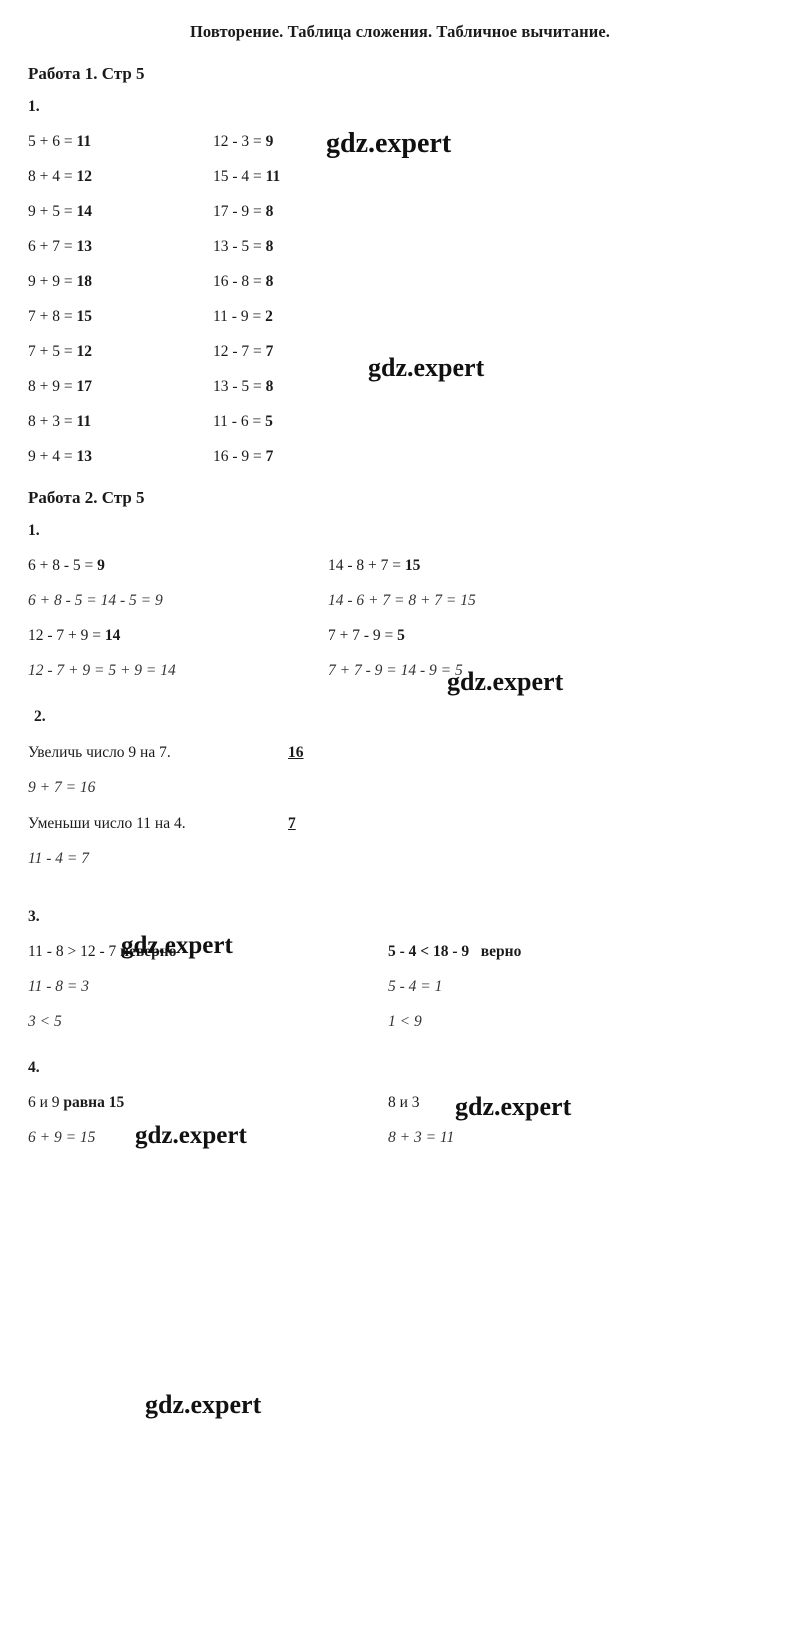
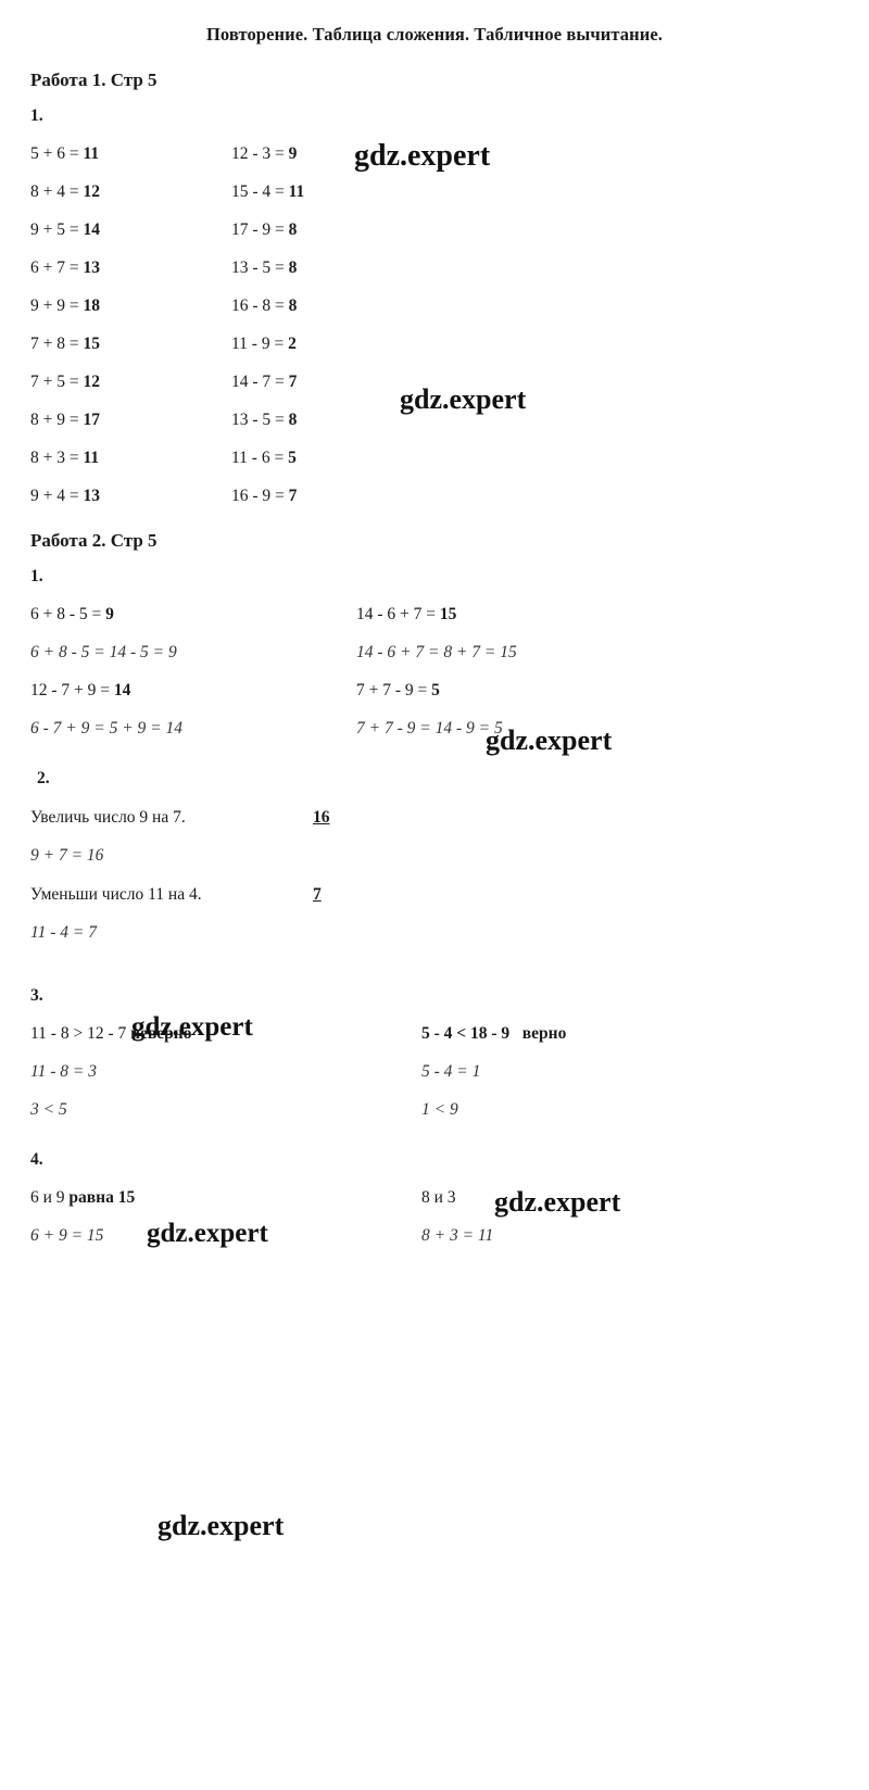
  Повторение. Таблица сложения. Табличное вычитание.
  gdz.expert
  gdz.expert
  gdz.expert
  gdz.expert
  gdz.expert
  gdz.expert
  gdz.expert
  Работа 1. Стр 5
  1.
  5 + 6 = 11
  12 - 3 = 9
  8 + 4 = 12
  15 - 4 = 11
  9 + 5 = 14
  17 - 9 = 8
  6 + 7 = 13
  13 - 5 = 8
  9 + 9 = 18
  16 - 8 = 8
  7 + 8 = 15
  11 - 9 = 2
  7 + 5 = 12
- 12 - 7 = 7
+ 14 - 7 = 7
  8 + 9 = 17
  13 - 5 = 8
  8 + 3 = 11
  11 - 6 = 5
  9 + 4 = 13
  16 - 9 = 7
  Работа 2. Стр 5
  1.
  6 + 8 - 5 = 9
- 14 - 8 + 7 = 15
+ 14 - 6 + 7 = 15
  6 + 8 - 5 = 14 - 5 = 9
  14 - 6 + 7 = 8 + 7 = 15
  12 - 7 + 9 = 14
  7 + 7 - 9 = 5
- 12 - 7 + 9 = 5 + 9 = 14
+ 6 - 7 + 9 = 5 + 9 = 14
  7 + 7 - 9 = 14 - 9 = 5
  2.
  Увеличь число 9 на 7.
  16
  9 + 7 = 16
  Уменьши число 11 на 4.
  7
  11 - 4 = 7
  3.
  11 - 8 > 12 - 7 неверно
  5 - 4 < 18 - 9 верно
  11 - 8 = 3
  5 - 4 = 1
  3 < 5
  1 < 9
  4.
  6 и 9 равна 15
  8 и 3
  6 + 9 = 15
  8 + 3 = 11
